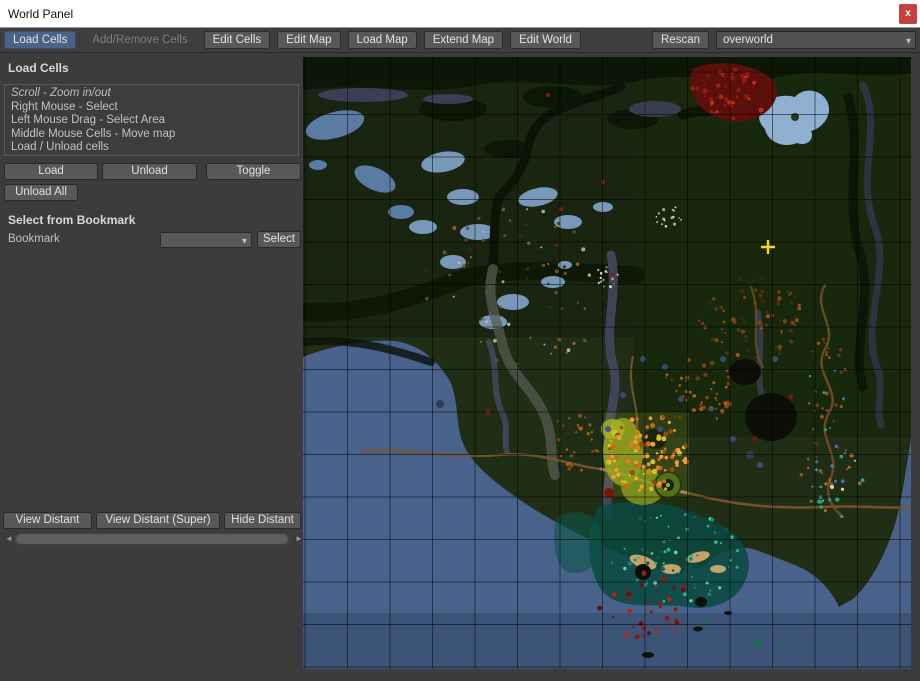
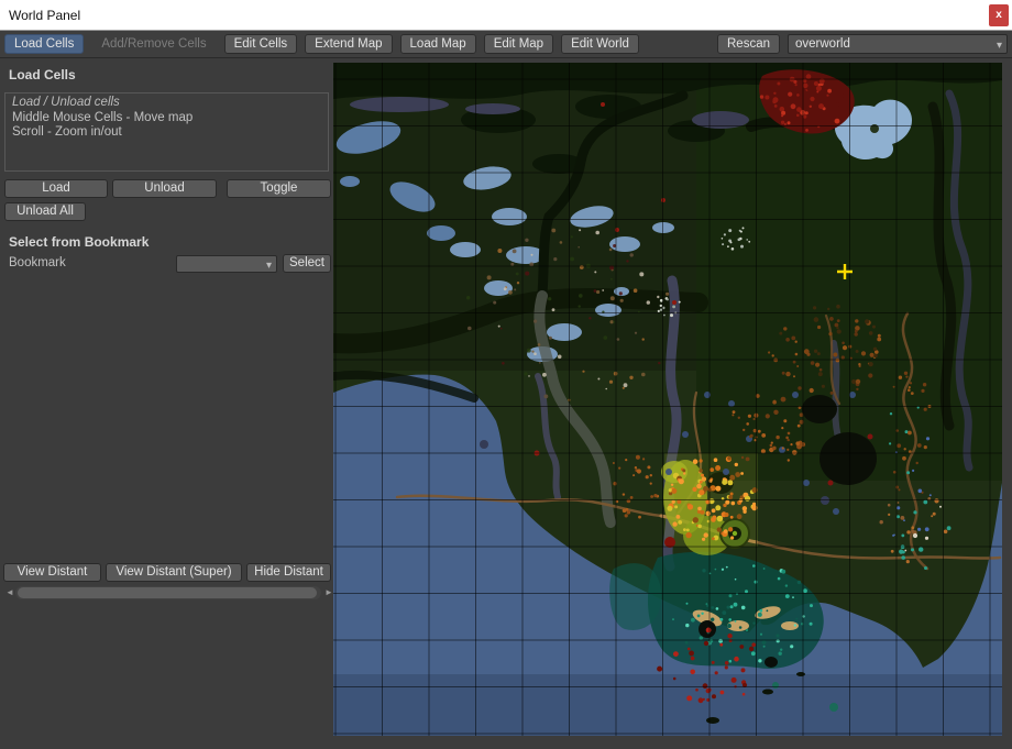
  World Panel
  x
  Load Cells
  Add/Remove Cells
  Edit Cells
- Edit Map
+ Extend Map
  Load Map
- Extend Map
+ Edit Map
  Edit World
  Rescan
  overworld
  ▾
  Load Cells
- Scroll - Zoom in/out
+ Load / Unload cells
- Right Mouse - Select
- Left Mouse Drag - Select Area
  Middle Mouse Cells - Move map
- Load / Unload cells
+ Scroll - Zoom in/out
  Load
  Unload
  Toggle
  Unload All
  Select from Bookmark
  Bookmark
  ▾
  Select
  View Distant
  View Distant (Super)
  Hide Distant
  ◄
  ►
